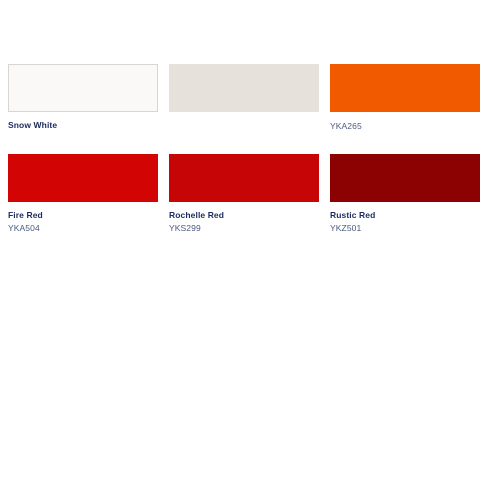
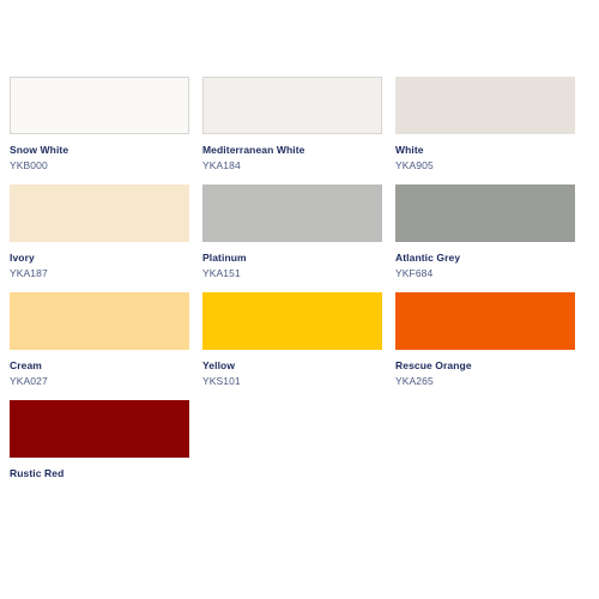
  Snow White
+ YKB000
+ Mediterranean White
+ YKA184
+ White
+ YKA905
+ Ivory
+ YKA187
+ Platinum
+ YKA151
+ Atlantic Grey
+ YKF684
+ Cream
+ YKA027
+ Yellow
+ YKS101
+ Rescue Orange
  YKA265
- Fire Red
- YKA504
- Rochelle Red
- YKS299
  Rustic Red
- YKZ501
